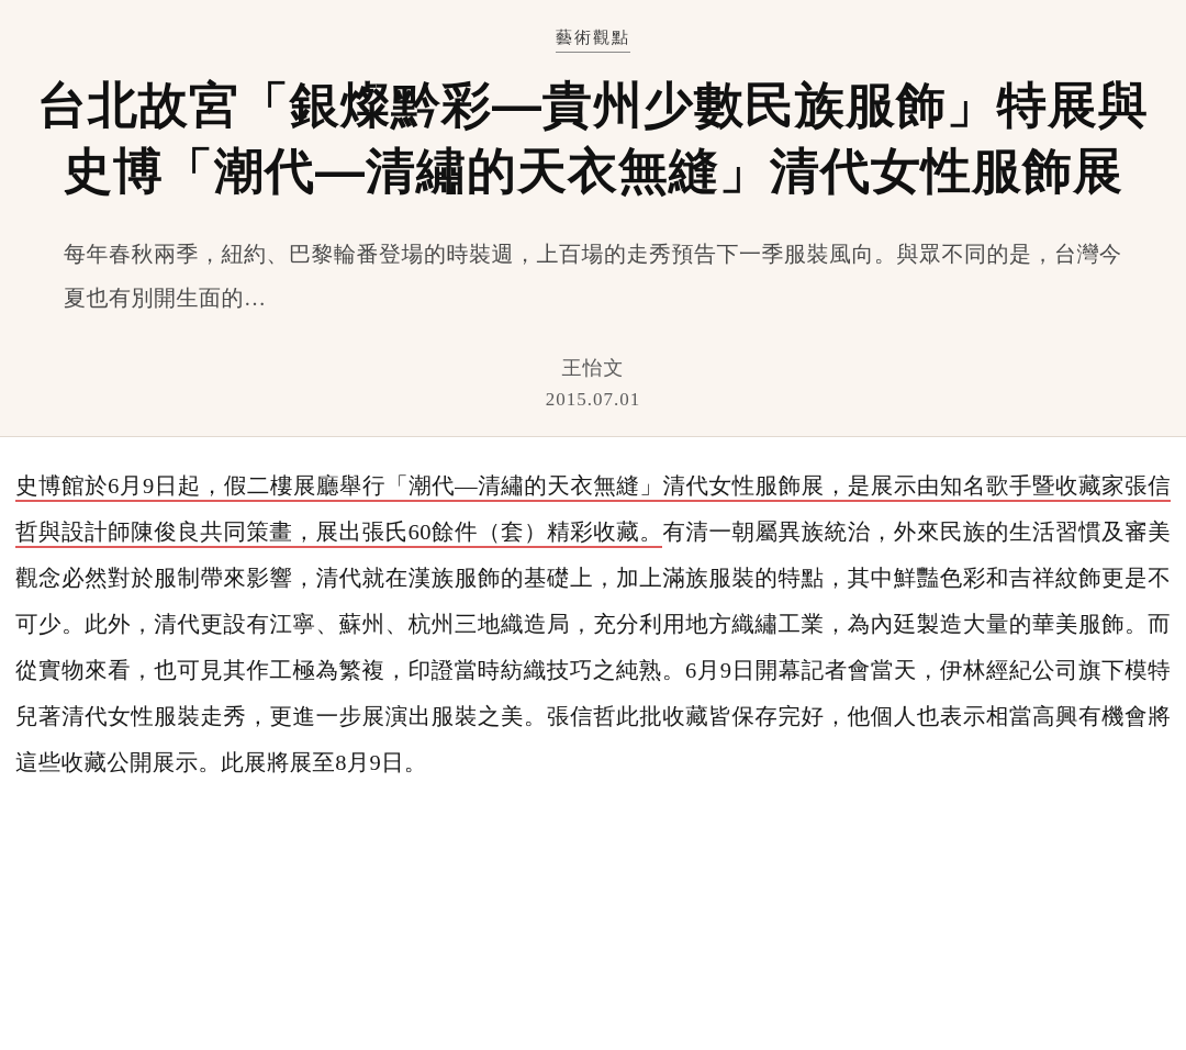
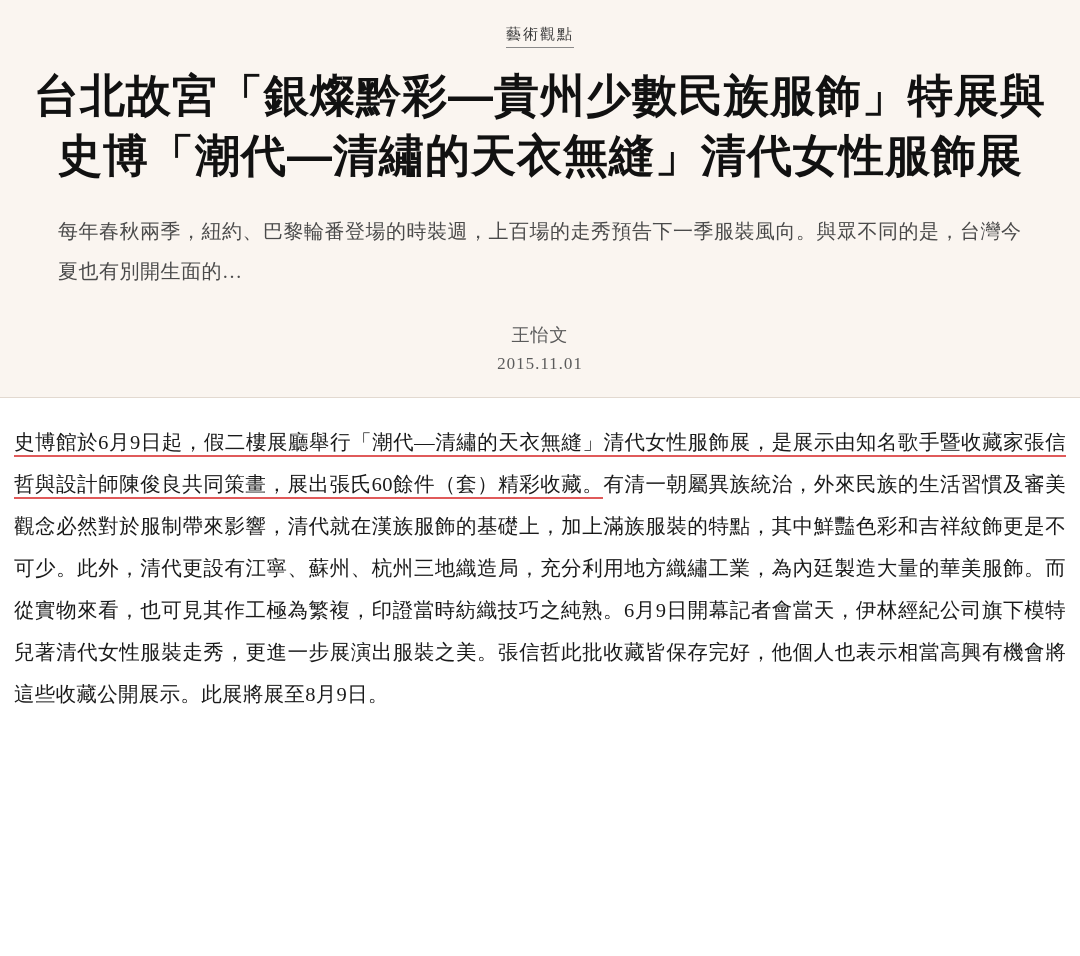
  藝術觀點
  台北故宮「銀燦黔彩—貴州少數民族服飾」特展與 史博「潮代—清繡的天衣無縫」清代女性服飾展
  每年春秋兩季，紐約、巴黎輪番登場的時裝週，上百場的走秀預告下一季服裝風向。與眾不同的是，台灣今夏也有別開生面的…
  王怡文
- 2015.07.01
+ 2015.11.01
  史博館於6月9日起，假二樓展廳舉行「潮代—清繡的天衣無縫」清代女性服飾展，是展示由知名歌手暨收藏家張信哲與設計師陳俊良共同策畫，展出張氏60餘件（套）精彩收藏。有清一朝屬異族統治，外來民族的生活習慣及審美觀念必然對於服制帶來影響，清代就在漢族服飾的基礎上，加上滿族服裝的特點，其中鮮豔色彩和吉祥紋飾更是不可少。此外，清代更設有江寧、蘇州、杭州三地織造局，充分利用地方織繡工業，為內廷製造大量的華美服飾。而從實物來看，也可見其作工極為繁複，印證當時紡織技巧之純熟。6月9日開幕記者會當天，伊林經紀公司旗下模特兒著清代女性服裝走秀，更進一步展演出服裝之美。張信哲此批收藏皆保存完好，他個人也表示相當高興有機會將這些收藏公開展示。此展將展至8月9日。
